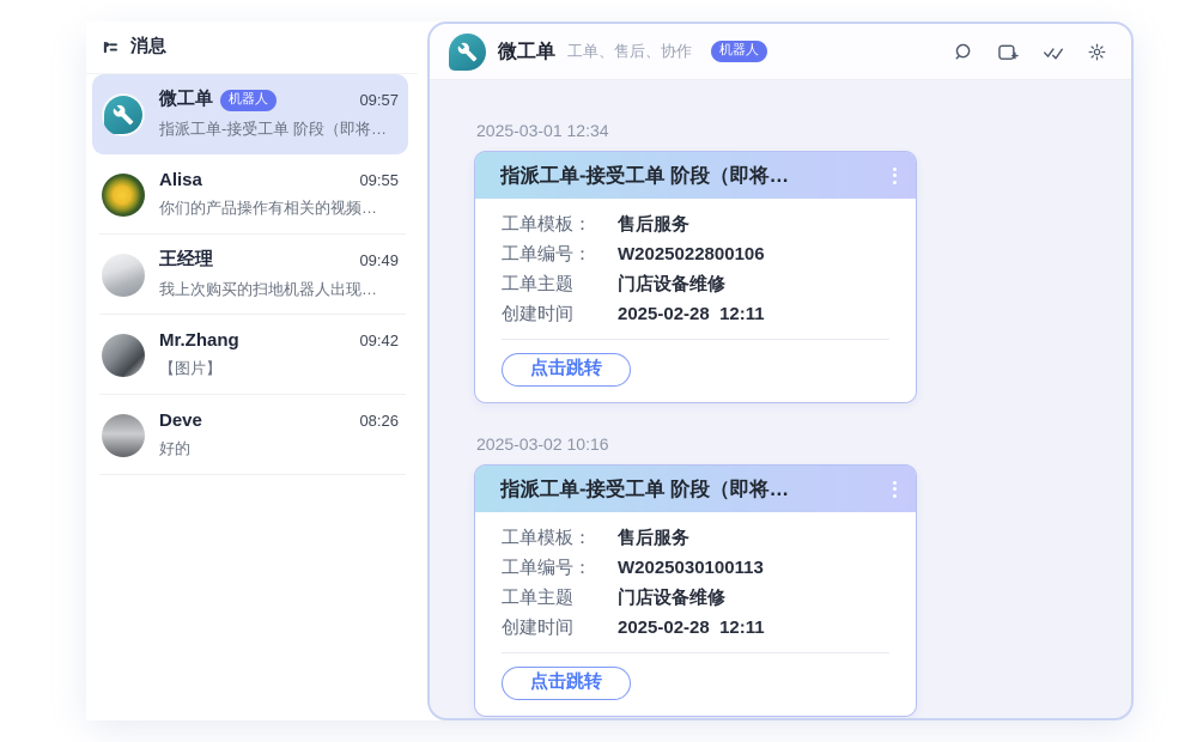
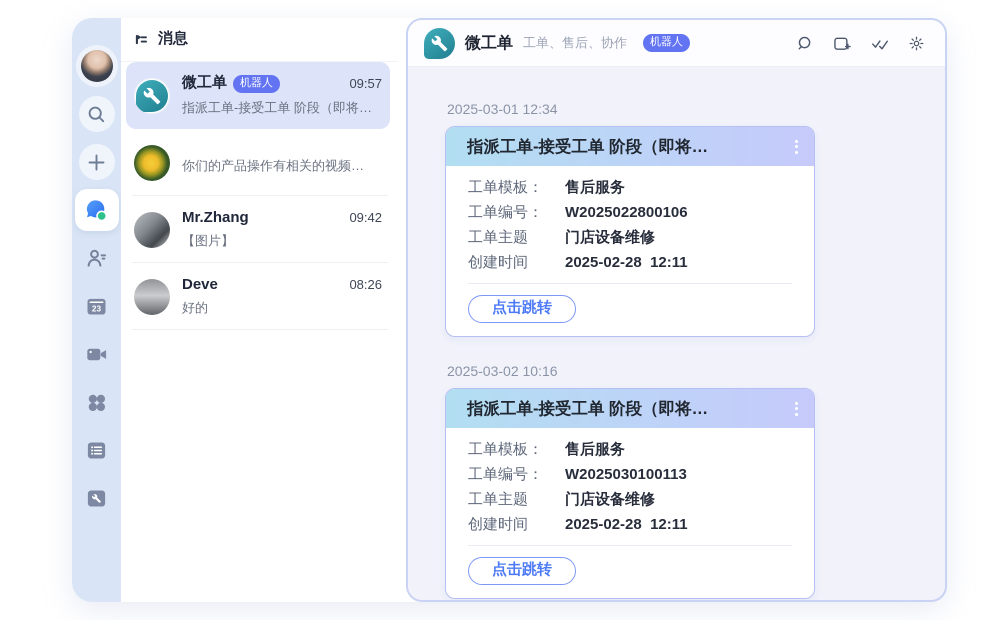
+ 23
  消息
  微工单
  机器人
  09:57
  指派工单-接受工单 阶段（即将…
- Alisa
- 09:55
  你们的产品操作有相关的视频…
- 王经理
- 09:49
- 我上次购买的扫地机器人出现…
  Mr.Zhang
  09:42
  【图片】
  Deve
  08:26
  好的
  微工单
  工单、售后、协作
  机器人
  2025-03-01 12:34
  指派工单-接受工单 阶段（即将…
  工单模板：
  售后服务
  工单编号：
  W2025022800106
  工单主题
  门店设备维修
  创建时间
  2025-02-28 12:11
  点击跳转
  2025-03-02 10:16
  指派工单-接受工单 阶段（即将…
  工单模板：
  售后服务
  工单编号：
  W2025030100113
  工单主题
  门店设备维修
  创建时间
  2025-02-28 12:11
  点击跳转
